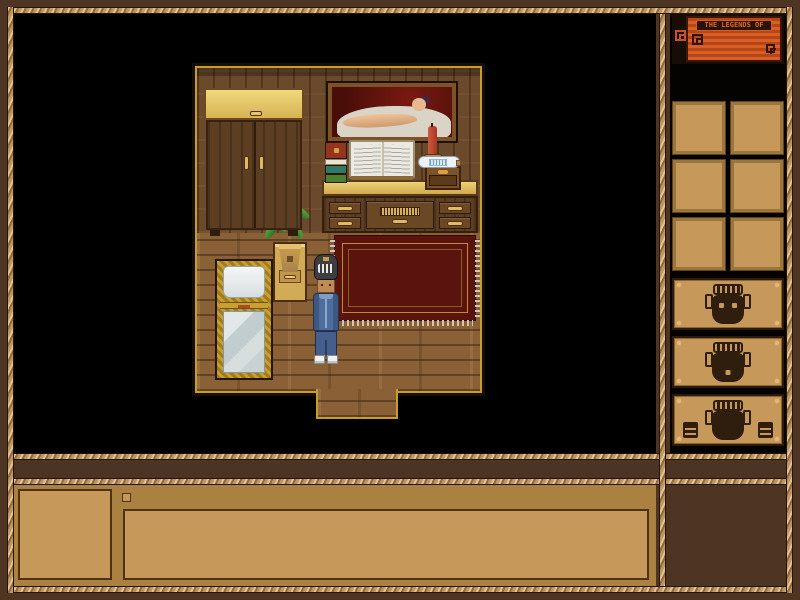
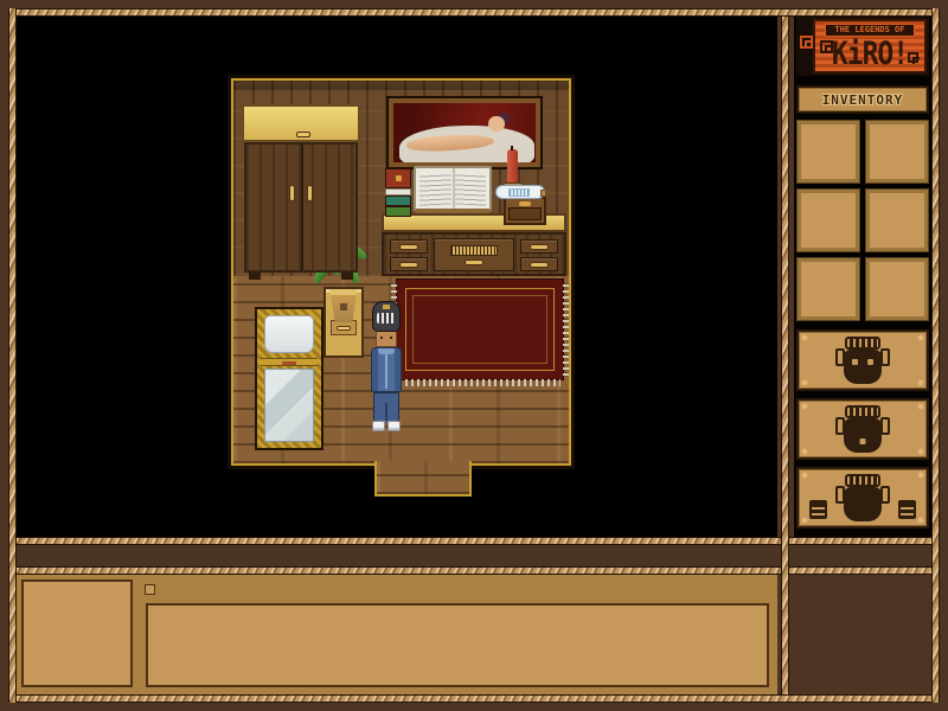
  THE LEGENDS OF
+ KiRO!
+ INVENTORY
